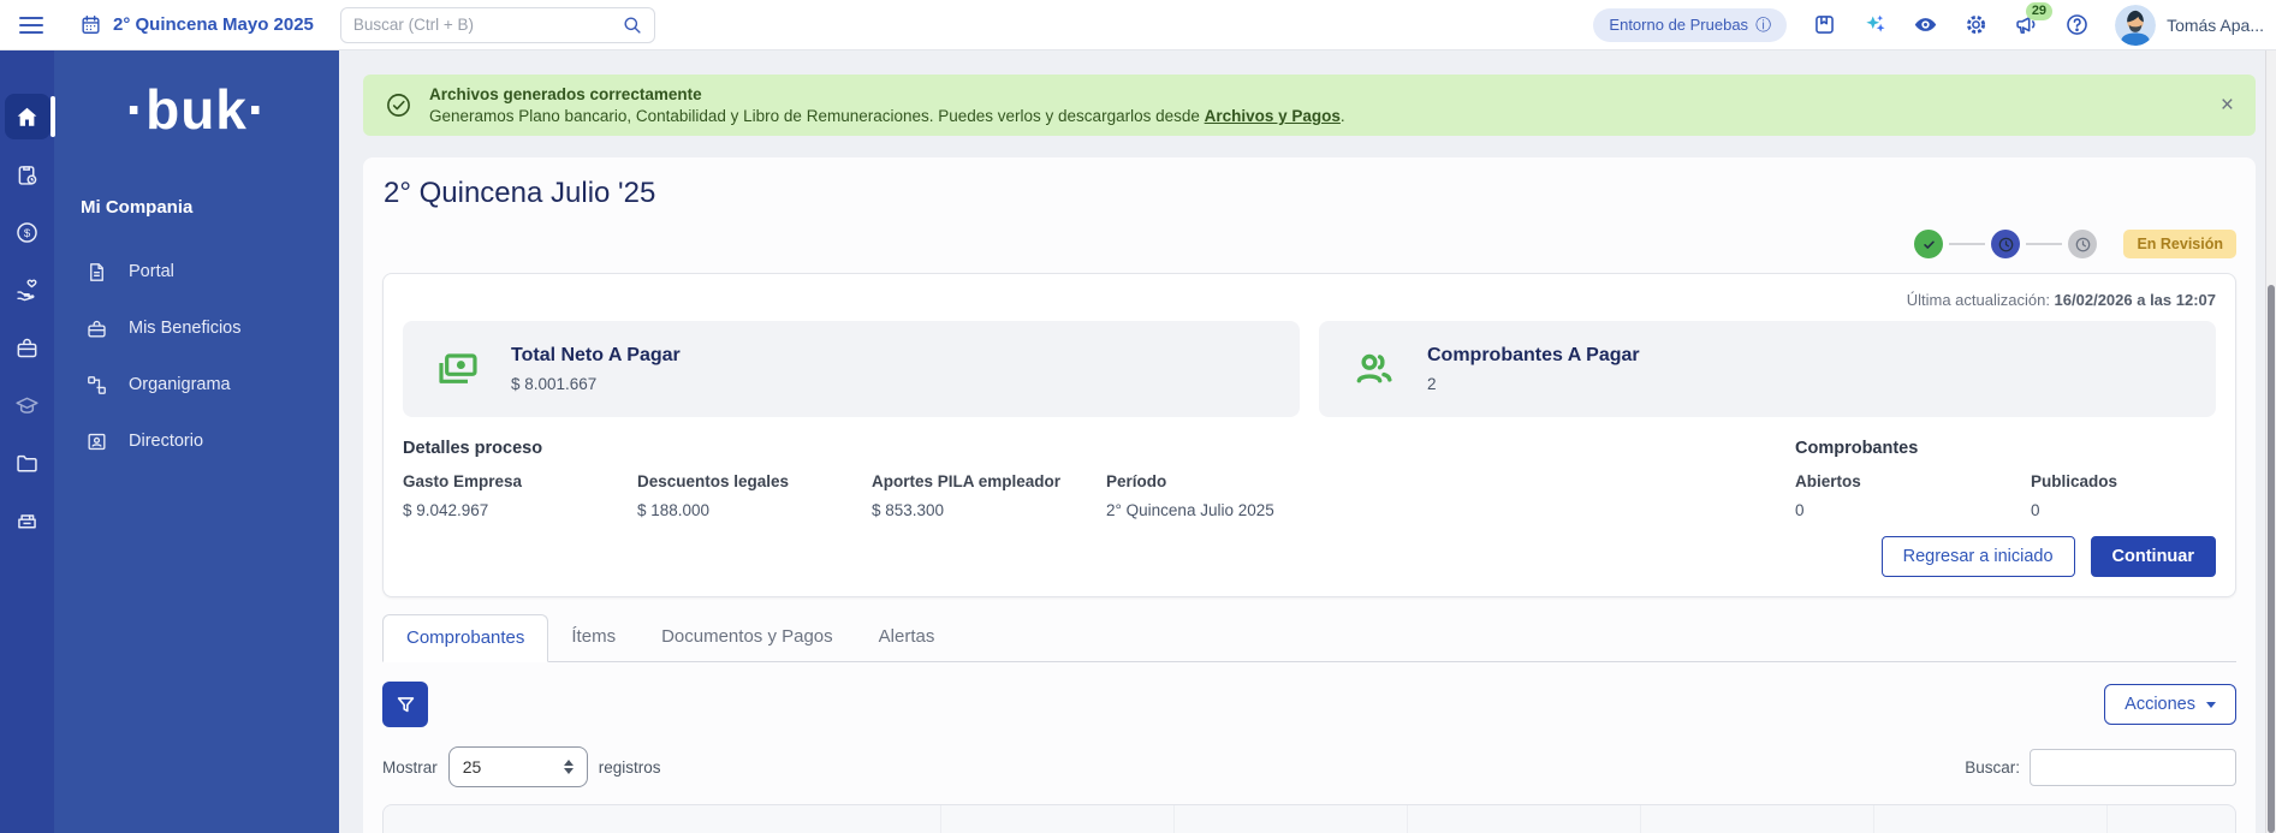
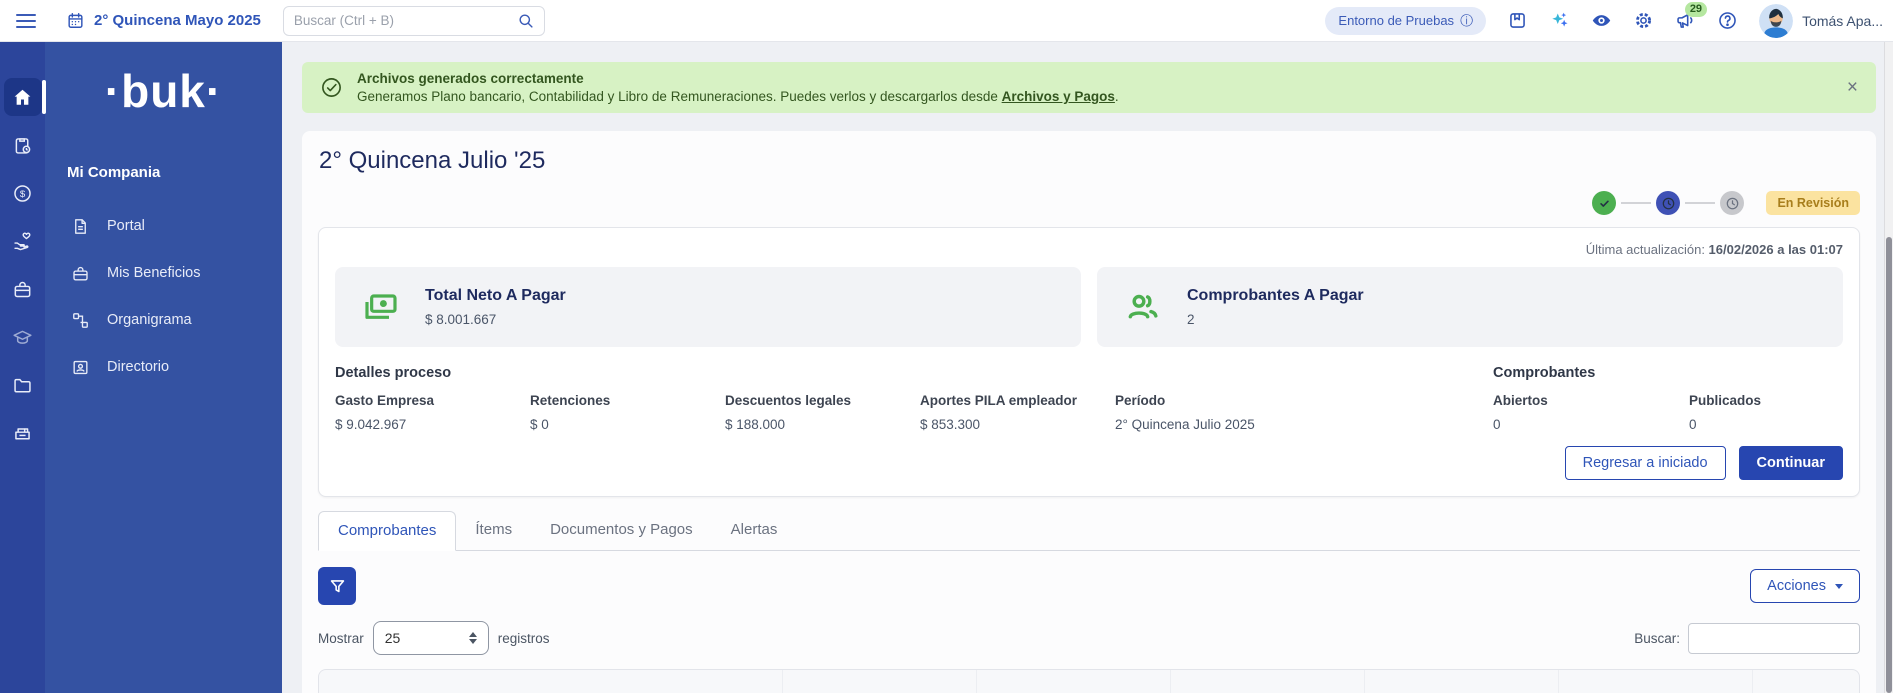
  2° Quincena Mayo 2025
  Buscar (Ctrl + B)
  Entorno de Pruebas
  ⓘ
  29
  Tomás Apa...
  $
  ·buk·
  Mi Compania
  Portal
  Mis Beneficios
  Organigrama
  Directorio
  Archivos generados correctamente
  Generamos Plano bancario, Contabilidad y Libro de Remuneraciones. Puedes verlos y descargarlos desde Archivos y Pagos.
  ×
  2° Quincena Julio '25
  En Revisión
- Última actualización: 16/02/2026 a las 12:07
+ Última actualización: 16/02/2026 a las 01:07
  Total Neto A Pagar
  $ 8.001.667
  Comprobantes A Pagar
  2
  Detalles proceso
  Gasto Empresa
  $ 9.042.967
+ Retenciones
+ $ 0
  Descuentos legales
  $ 188.000
  Aportes PILA empleador
  $ 853.300
  Período
  2° Quincena Julio 2025
  Comprobantes
  Abiertos
  0
  Publicados
  0
  Regresar a iniciado
  Continuar
  Comprobantes
  Ítems
  Documentos y Pagos
  Alertas
  Acciones
  Mostrar
  25
  registros
  Buscar:
